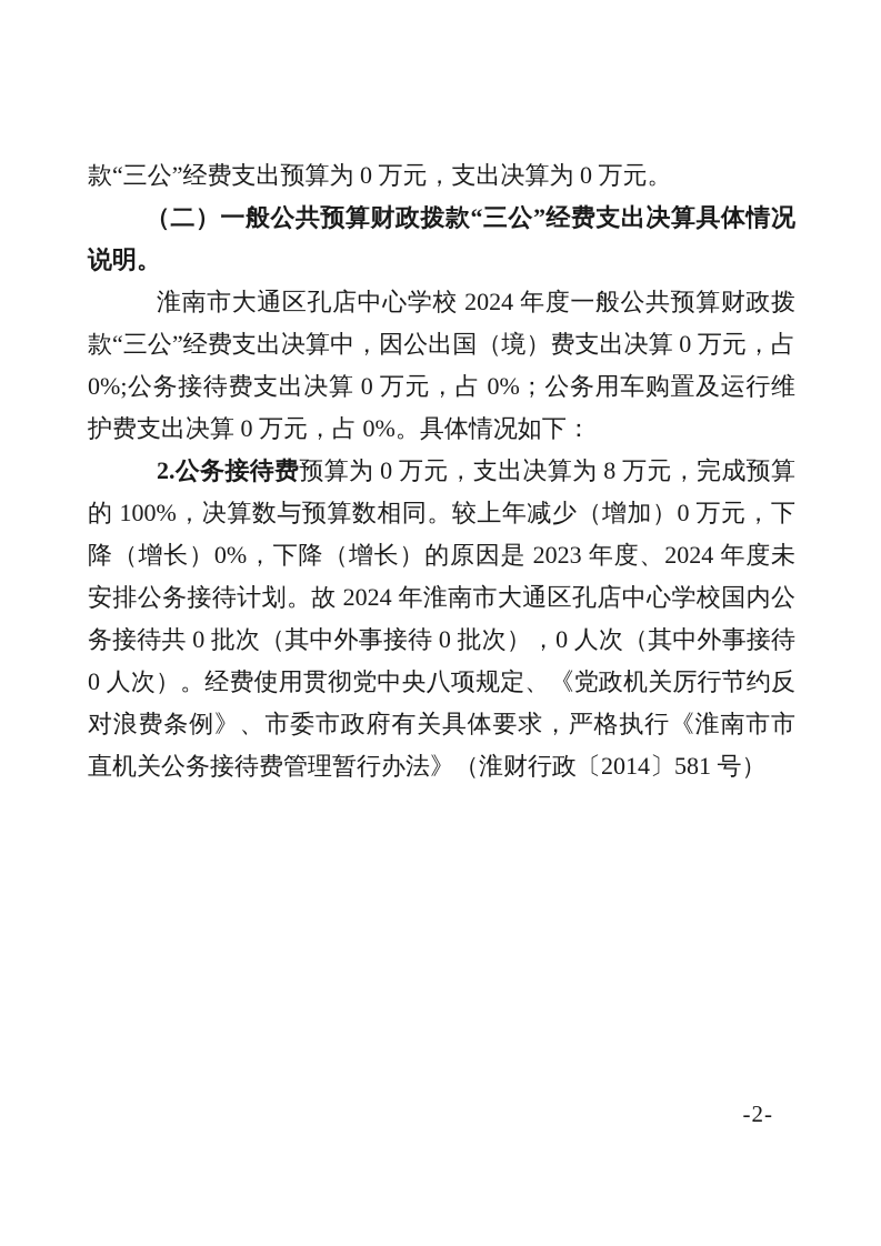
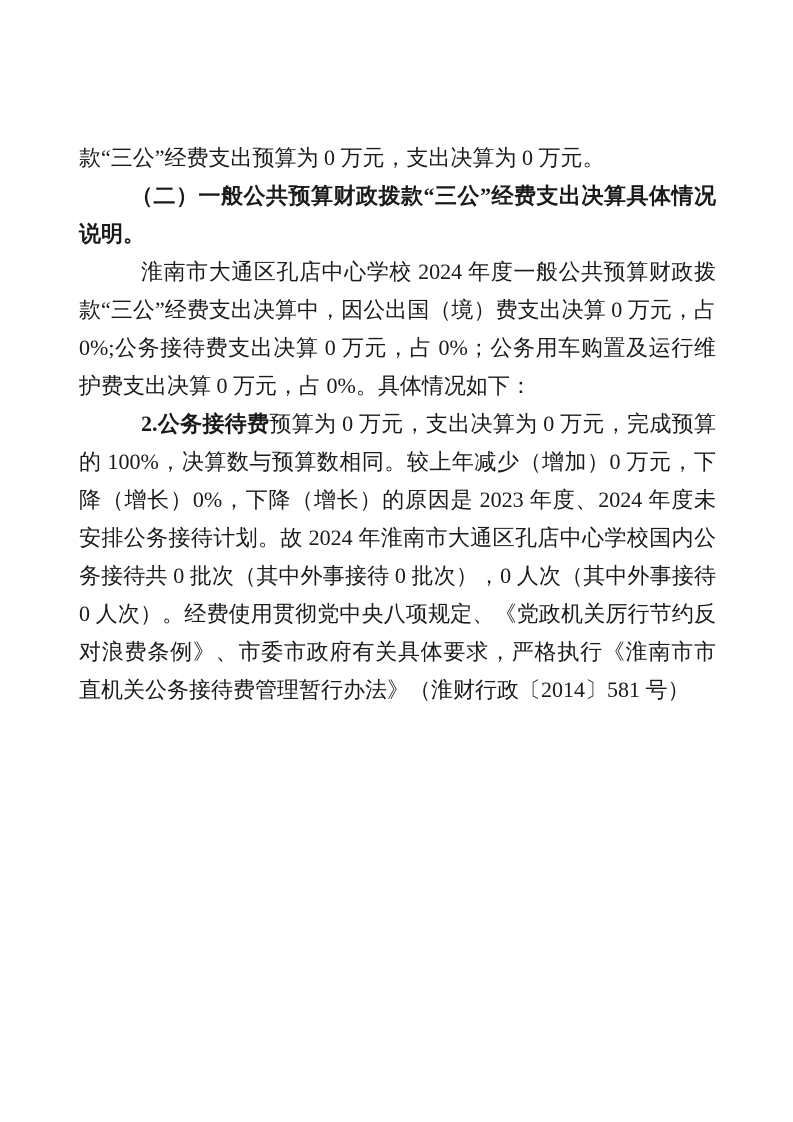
  款“三公”经费支出预算为 0 万元，支出决算为 0 万元。
  （二）一般公共预算财政拨款“三公”经费支出决算具体情况说明。
  淮南市大通区孔店中心学校 2024 年度一般公共预算财政拨款“三公”经费支出决算中，因公出国（境）费支出决算 0 万元，占 0%;公务接待费支出决算 0 万元，占 0%；公务用车购置及运行维护费支出决算 0 万元，占 0%。具体情况如下：
- 2.公务接待费预算为 0 万元，支出决算为 8 万元，完成预算的 100%，决算数与预算数相同。较上年减少（增加）0 万元，下降（增长）0%，下降（增长）的原因是 2023 年度、2024 年度未安排公务接待计划。故 2024 年淮南市大通区孔店中心学校国内公务接待共 0 批次（其中外事接待 0 批次），0 人次（其中外事接待 0 人次）。经费使用贯彻党中央八项规定、《党政机关厉行节约反对浪费条例》、市委市政府有关具体要求，严格执行《淮南市市直机关公务接待费管理暂行办法》（淮财行政〔2014〕581 号）
+ 2.公务接待费预算为 0 万元，支出决算为 0 万元，完成预算的 100%，决算数与预算数相同。较上年减少（增加）0 万元，下降（增长）0%，下降（增长）的原因是 2023 年度、2024 年度未安排公务接待计划。故 2024 年淮南市大通区孔店中心学校国内公务接待共 0 批次（其中外事接待 0 批次），0 人次（其中外事接待 0 人次）。经费使用贯彻党中央八项规定、《党政机关厉行节约反对浪费条例》、市委市政府有关具体要求，严格执行《淮南市市直机关公务接待费管理暂行办法》（淮财行政〔2014〕581 号）
- -2-
